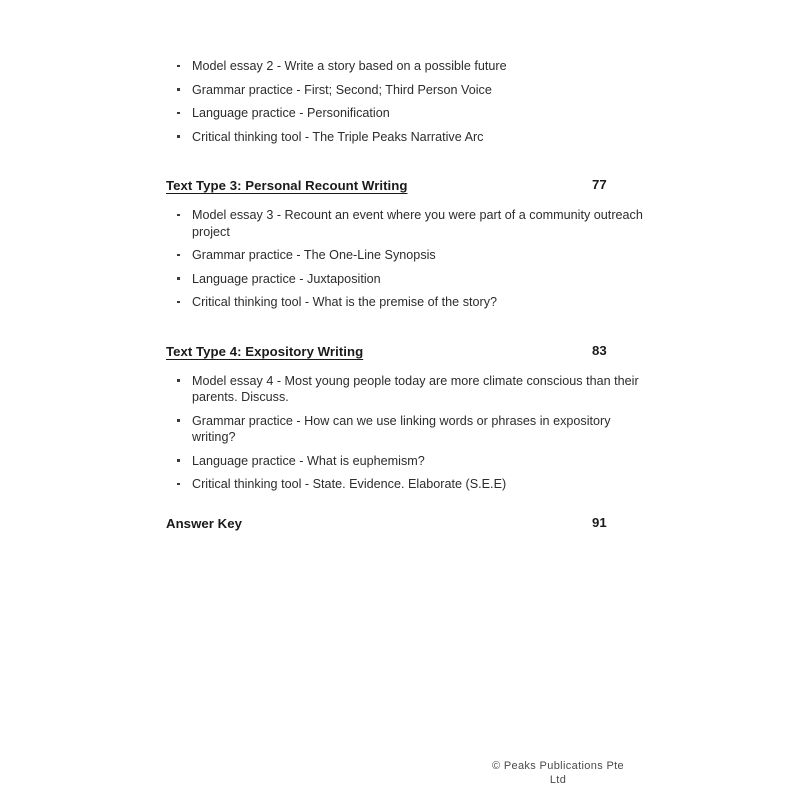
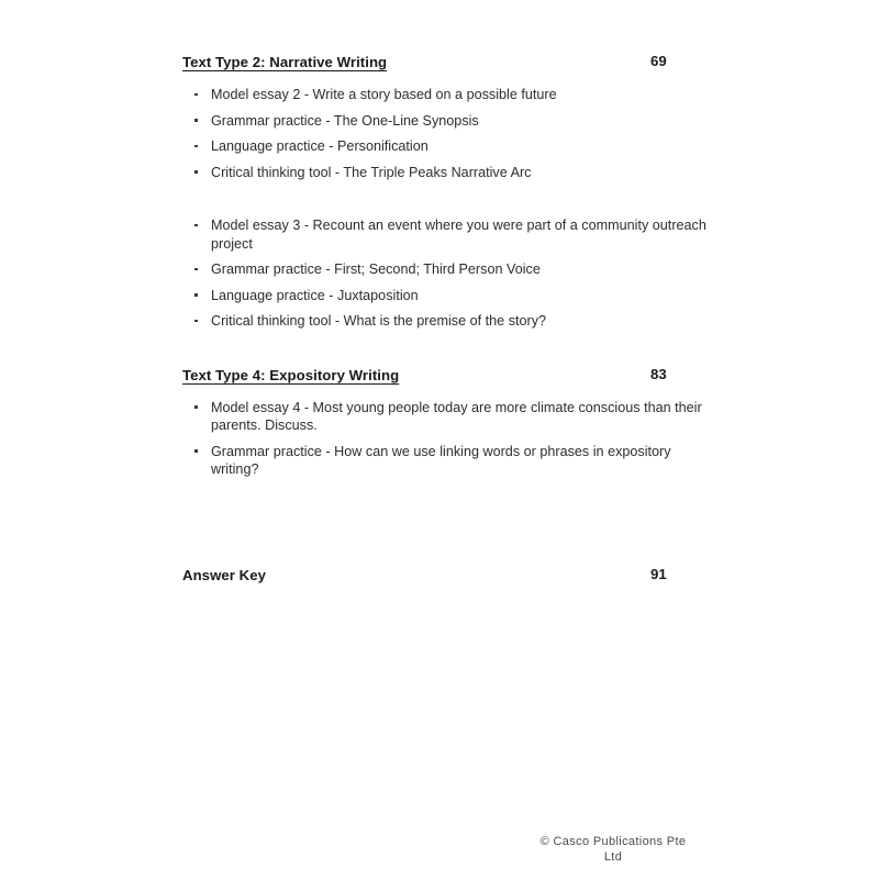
+ Text Type 2: Narrative Writing
+ 69
  Model essay 2 - Write a story based on a possible future
- Grammar practice - First; Second; Third Person Voice
+ Grammar practice - The One-Line Synopsis
  Language practice - Personification
  Critical thinking tool - The Triple Peaks Narrative Arc
- Text Type 3: Personal Recount Writing
- 77
  Model essay 3 - Recount an event where you were part of a community outreach project
- Grammar practice - The One-Line Synopsis
+ Grammar practice - First; Second; Third Person Voice
  Language practice - Juxtaposition
  Critical thinking tool - What is the premise of the story?
  Text Type 4: Expository Writing
  83
  Model essay 4 - Most young people today are more climate conscious than their parents. Discuss.
  Grammar practice - How can we use linking words or phrases in expository writing?
- Language practice - What is euphemism?
- Critical thinking tool - State. Evidence. Elaborate (S.E.E)
  Answer Key
  91
- © Peaks Publications Pte Ltd
+ © Casco Publications Pte Ltd
